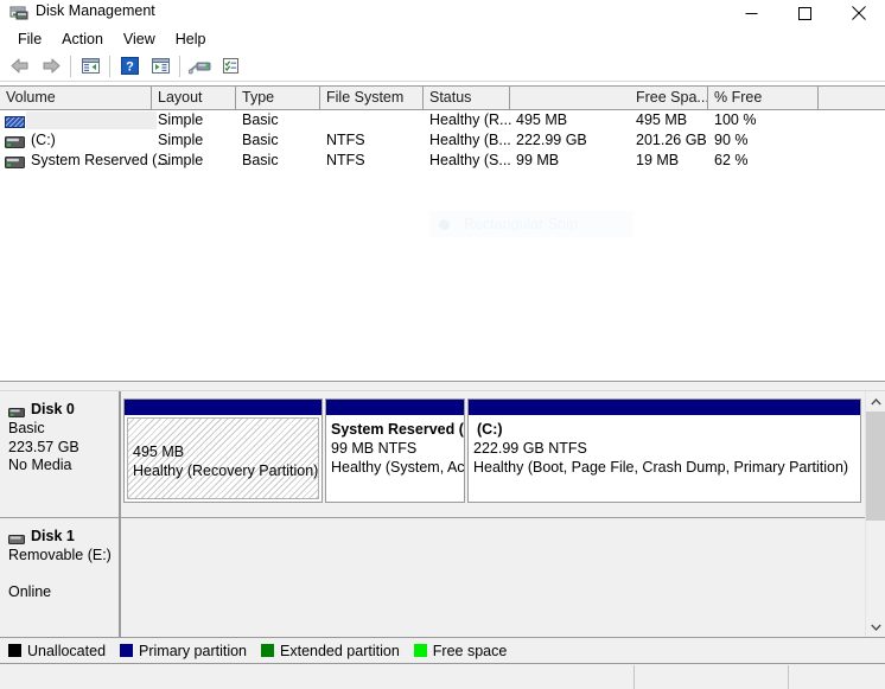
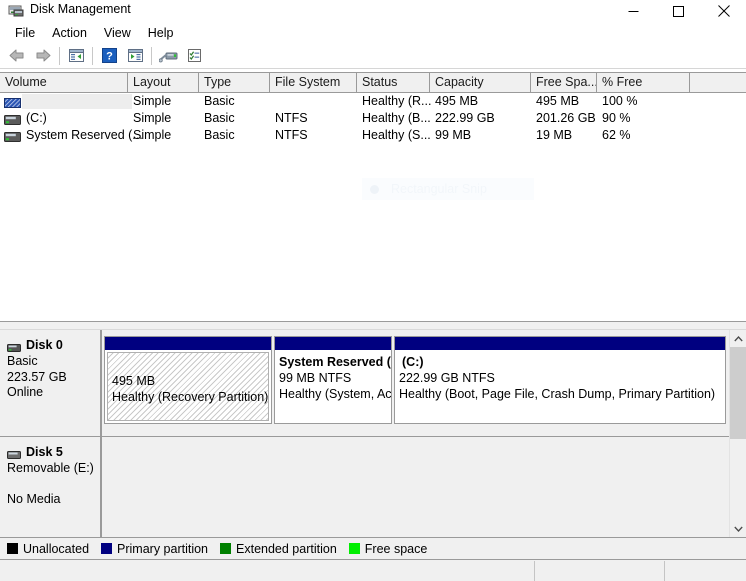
  Disk Management
  File
  Action
  View
  Help
  ?
  Volume
  Layout
  Type
  File System
  Status
+ Capacity
  Free Spa..
  % Free
  Simple
  Basic
  Healthy (R...
  495 MB
  495 MB
  100 %
  (C:)
  Simple
  Basic
  NTFS
  Healthy (B...
  222.99 GB
  201.26 GB
  90 %
  System Reserved (...
  Simple
  Basic
  NTFS
  Healthy (S...
  99 MB
  19 MB
  62 %
  Disk 0
  Basic
  223.57 GB
- No Media
+ Online
  495 MB
  Healthy (Recovery Partition)
  System Reserved (
  99 MB NTFS
  Healthy (System, Ac
  (C:)
  222.99 GB NTFS
  Healthy (Boot, Page File, Crash Dump, Primary Partition)
- Disk 1
+ Disk 5
  Removable (E:)
- Online
+ No Media
  Unallocated
  Primary partition
  Extended partition
  Free space
